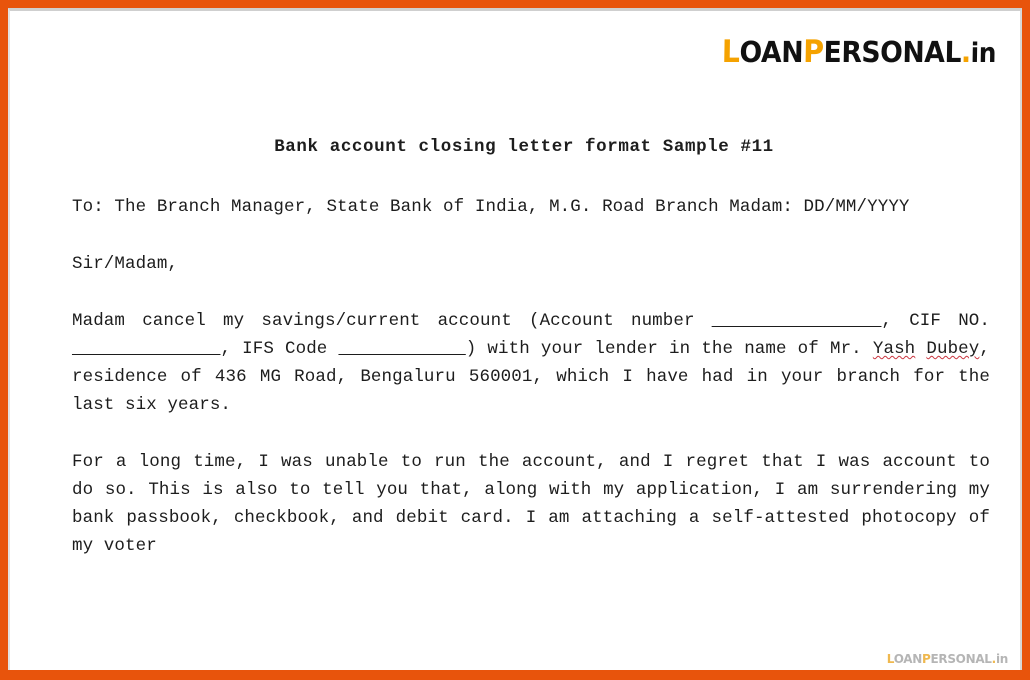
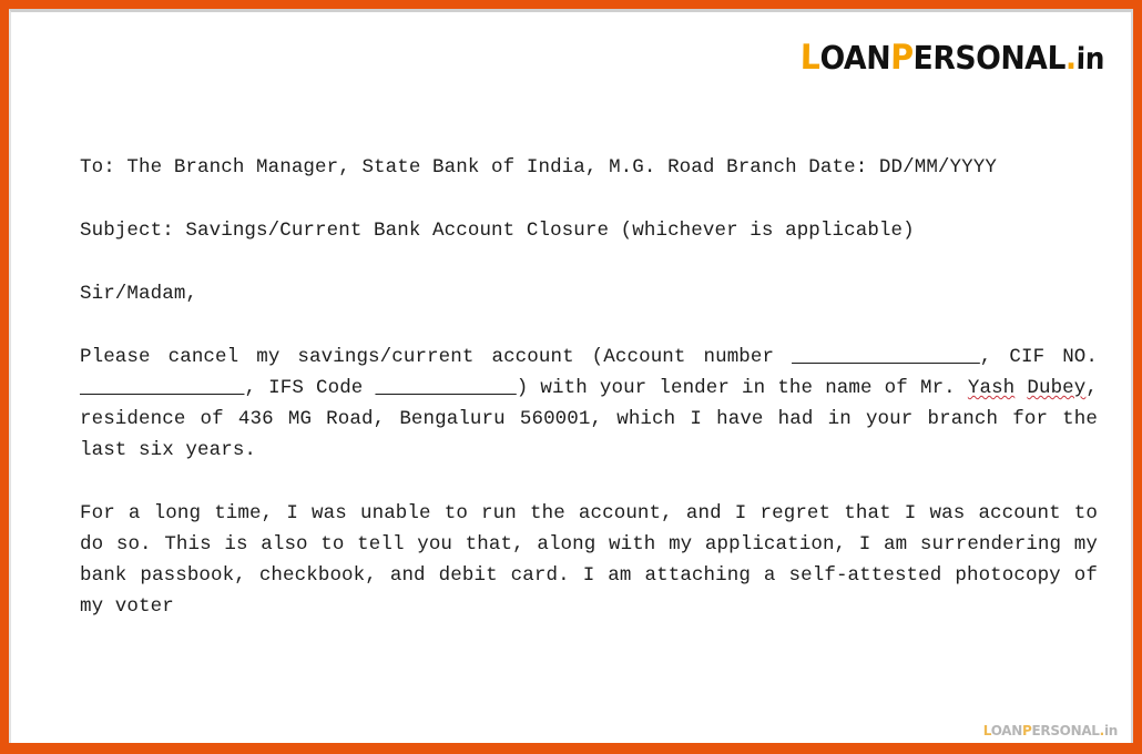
  LOANPERSONAL.in
- Bank account closing letter format Sample #11
- To: The Branch Manager, State Bank of India, M.G. Road Branch Madam: DD/MM/YYYY
+ To: The Branch Manager, State Bank of India, M.G. Road Branch Date: DD/MM/YYYY
+ Subject: Savings/Current Bank Account Closure (whichever is applicable)
  Sir/Madam,
- Madam cancel my savings/current account (Account number ________________, CIF NO. ______________, IFS Code ____________) with your lender in the name of Mr. Yash Dubey, residence of 436 MG Road, Bengaluru 560001, which I have had in your branch for the last six years.
+ Please cancel my savings/current account (Account number ________________, CIF NO. ______________, IFS Code ____________) with your lender in the name of Mr. Yash Dubey, residence of 436 MG Road, Bengaluru 560001, which I have had in your branch for the last six years.
  For a long time, I was unable to run the account, and I regret that I was account to do so. This is also to tell you that, along with my application, I am surrendering my bank passbook, checkbook, and debit card. I am attaching a self-attested photocopy of my voter
  LOANPERSONAL.in
